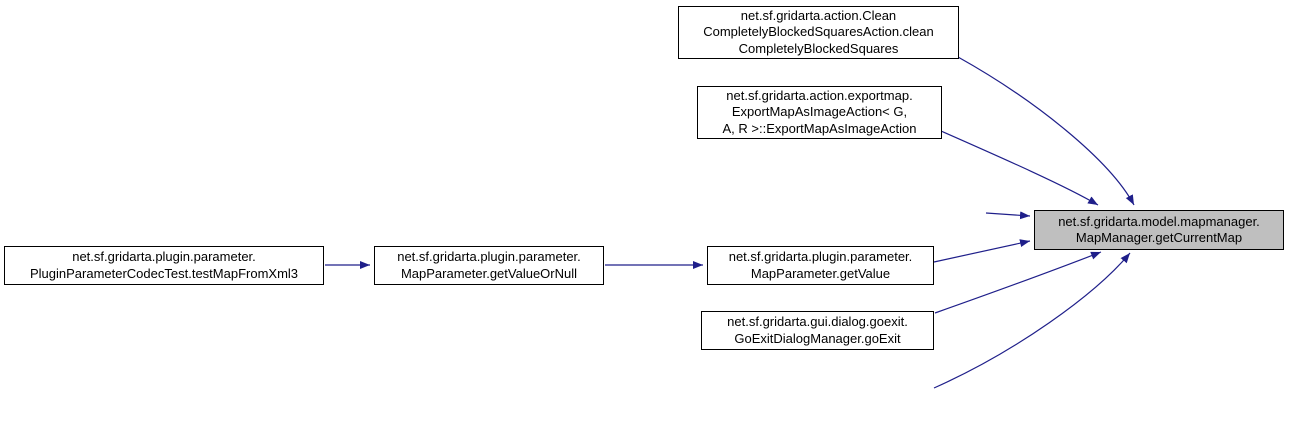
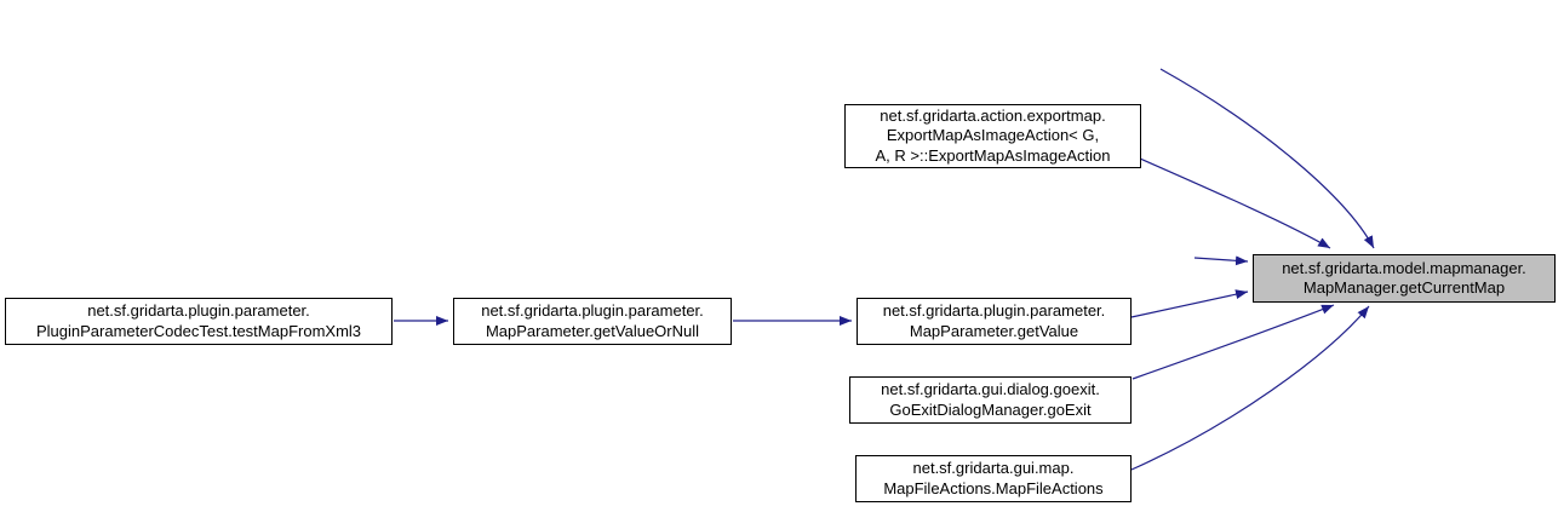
- net.sf.gridarta.action.Clean
- CompletelyBlockedSquaresAction.clean
- CompletelyBlockedSquares
  net.sf.gridarta.action.exportmap.
  ExportMapAsImageAction< G,
  A, R >::ExportMapAsImageAction
  net.sf.gridarta.plugin.parameter.
  PluginParameterCodecTest.testMapFromXml3
  net.sf.gridarta.plugin.parameter.
  MapParameter.getValueOrNull
  net.sf.gridarta.plugin.parameter.
  MapParameter.getValue
  net.sf.gridarta.gui.dialog.goexit.
  GoExitDialogManager.goExit
+ net.sf.gridarta.gui.map.
+ MapFileActions.MapFileActions
  net.sf.gridarta.model.mapmanager.
  MapManager.getCurrentMap
